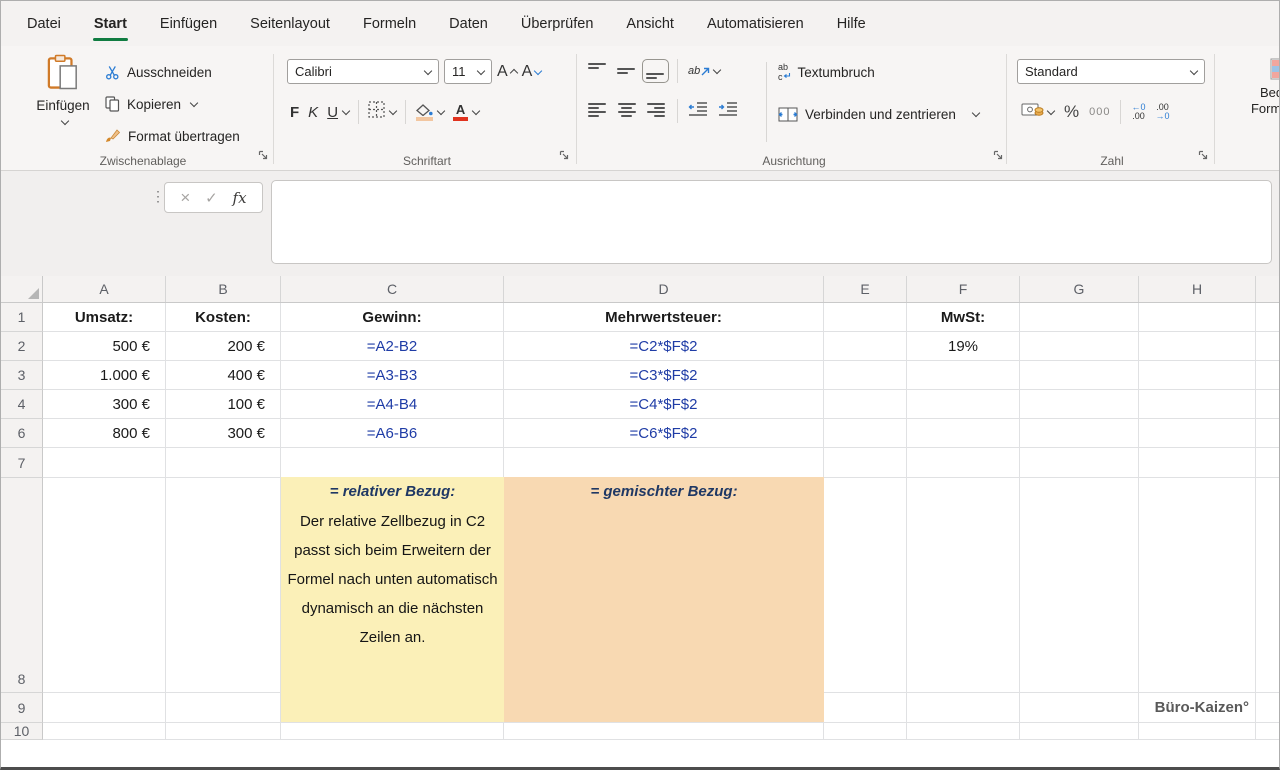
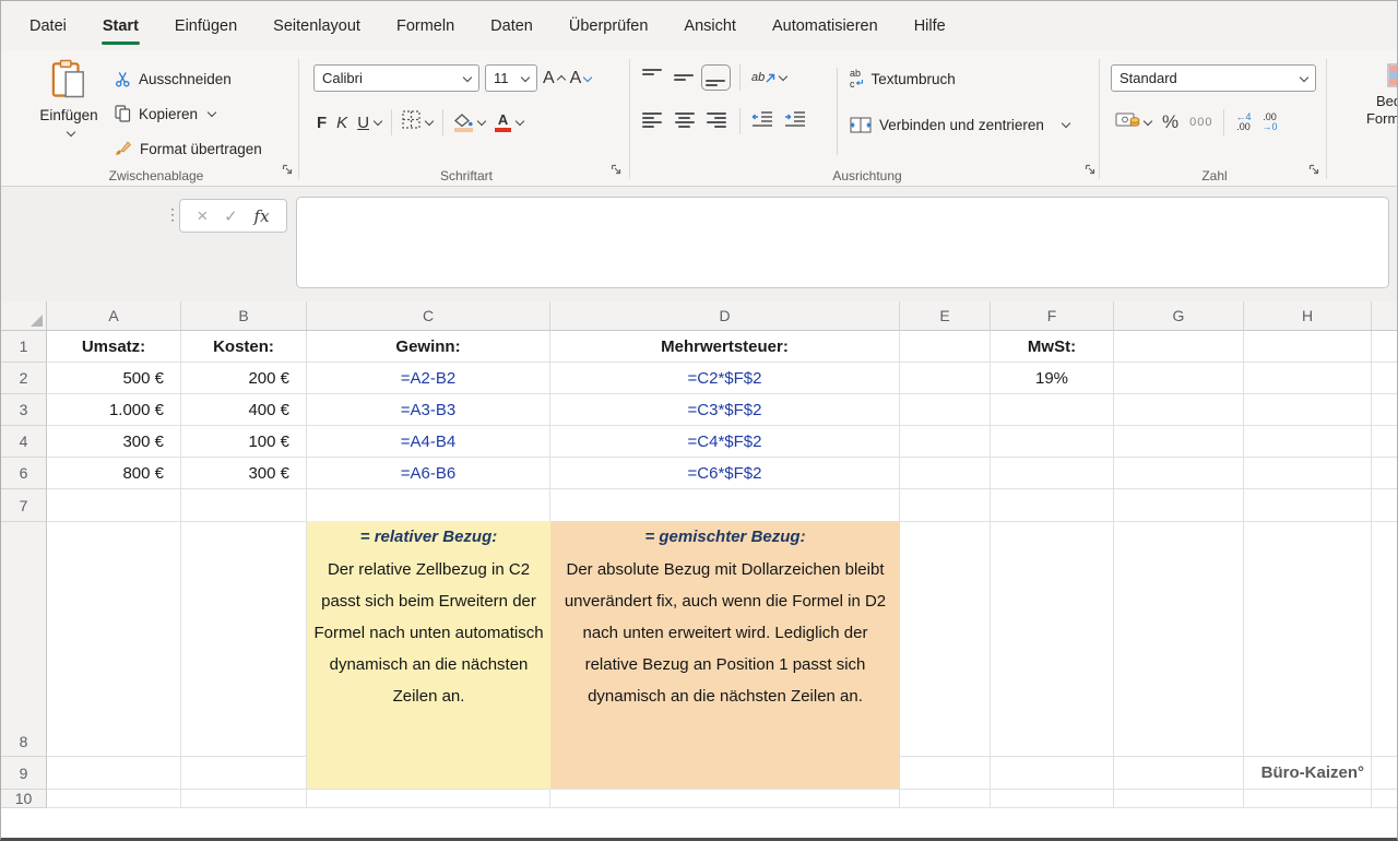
  Datei
  Start
  Einfügen
  Seitenlayout
  Formeln
  Daten
  Überprüfen
  Ansicht
  Automatisieren
  Hilfe
  Einfügen
  Ausschneiden
  Kopieren
  Format übertragen
  Zwischenablage
  Calibri
  11
  A
  A
  F
  K
  U
  A
  Schriftart
  ab
  ab
  c
  Textumbruch
  Verbinden und zentrieren
  Ausrichtung
  Standard
  %
  000
- ←0
+ ←4
  .00
  .00
  →0
  Zahl
  ⋮
  ×
  ✓
  fx
  A
  B
  C
  D
  E
  F
  G
  H
  1
  Umsatz:
  Kosten:
  Gewinn:
  Mehrwertsteuer:
  MwSt:
  2
  500 €
  200 €
  =A2-B2
  =C2*$F$2
  19%
  3
  1.000 €
  400 €
  =A3-B3
  =C3*$F$2
  4
  300 €
  100 €
  =A4-B4
  =C4*$F$2
  6
  800 €
  300 €
  =A6-B6
  =C6*$F$2
  7
  8
  9
  Büro-Kaizen°
  10
  = relativer Bezug:
  Der relative Zellbezug in C2 passt sich beim Erweitern der Formel nach unten automatisch dynamisch an die nächsten Zeilen an.
  = gemischter Bezug:
+ Der absolute Bezug mit Dollarzeichen bleibt unverändert fix, auch wenn die Formel in D2 nach unten erweitert wird. Lediglich der relative Bezug an Position 1 passt sich dynamisch an die nächsten Zeilen an.
